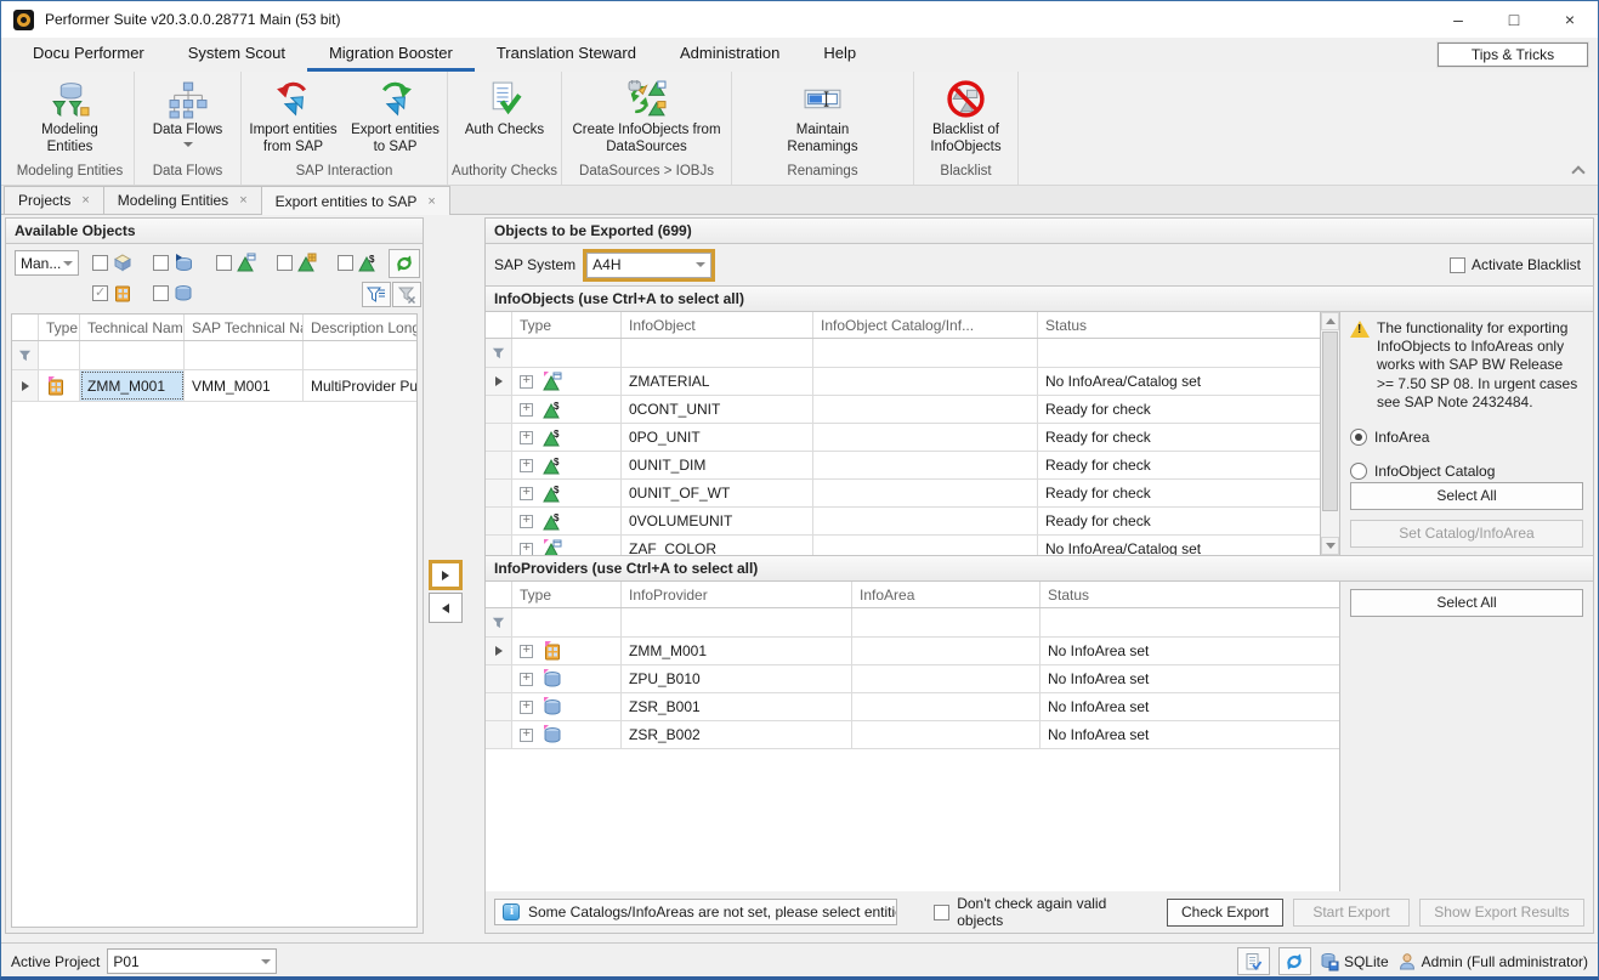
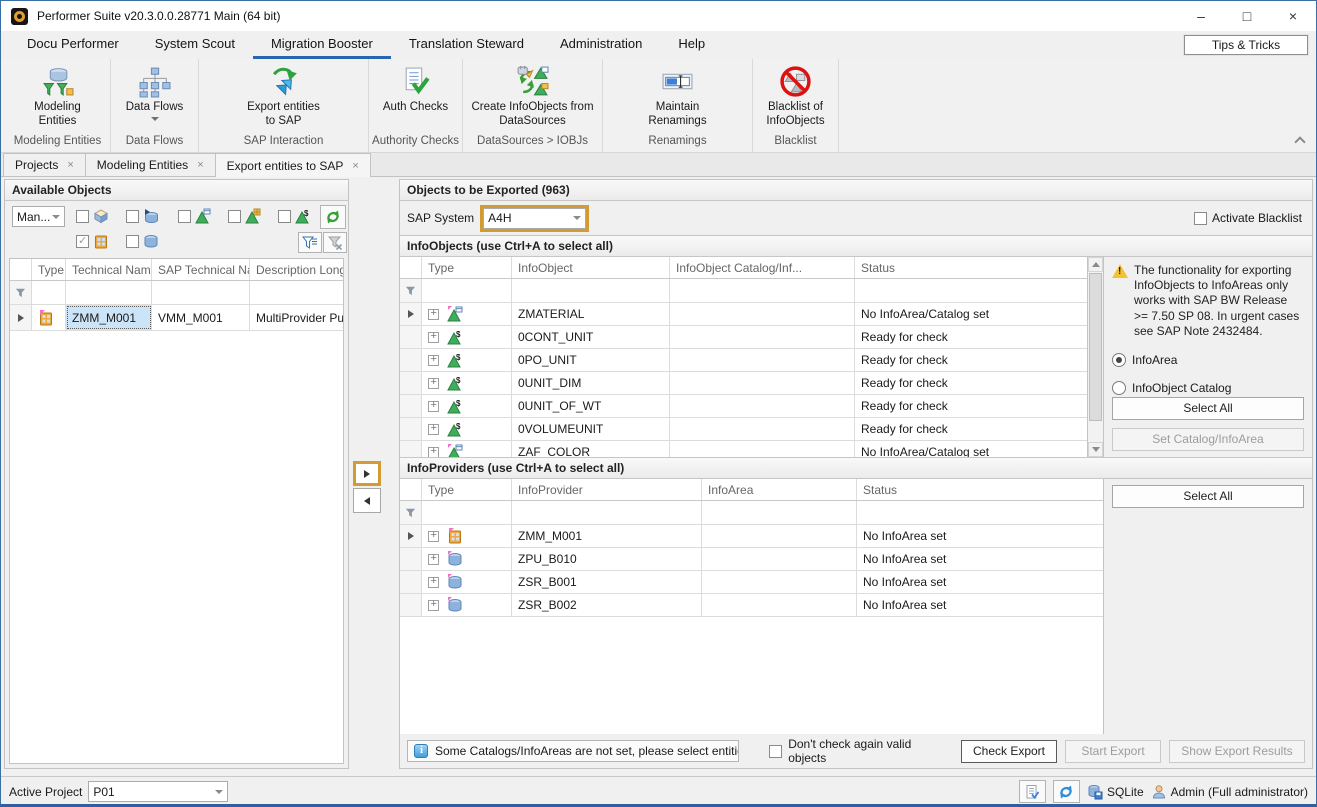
- Performer Suite v20.3.0.0.28771 Main (53 bit)
+ Performer Suite v20.3.0.0.28771 Main (64 bit)
  –
  □
  ×
  Docu Performer
  System Scout
  Migration Booster
  Translation Steward
  Administration
  Help
  Tips & Tricks
  Modeling Entities
  Modeling Entities
  Data Flows
  Data Flows
- Import entities from SAP
  Export entities to SAP
  SAP Interaction
  Auth Checks
  Authority Checks
  Create InfoObjects from DataSources
  DataSources > IOBJs
  Maintain Renamings
  Renamings
  Blacklist of InfoObjects
  Blacklist
  Projects
  ×
  Modeling Entities
  ×
  Export entities to SAP
  ×
  Available Objects
  Man...
  $
  Type
  Technical Nam
  SAP Technical N
  Description Long
  ZMM_M001
  VMM_M001
  MultiProvider Pu
- Objects to be Exported (699)
+ Objects to be Exported (963)
  SAP System
  A4H
  Activate Blacklist
  InfoObjects (use Ctrl+A to select all)
  Type
  InfoObject
  InfoObject Catalog/Inf...
  Status
  ZMATERIAL
  No InfoArea/Catalog set
  $
  0CONT_UNIT
  Ready for check
  $
  0PO_UNIT
  Ready for check
  $
  0UNIT_DIM
  Ready for check
  $
  0UNIT_OF_WT
  Ready for check
  $
  0VOLUMEUNIT
  Ready for check
  ZAF_COLOR
  No InfoArea/Catalog set
  The functionality for exporting InfoObjects to InfoAreas only works with SAP BW Release >= 7.50 SP 08. In urgent cases see SAP Note 2432484.
  InfoArea
  InfoObject Catalog
  Select All
  Set Catalog/InfoArea
  InfoProviders (use Ctrl+A to select all)
  Type
  InfoProvider
  InfoArea
  Status
  ZMM_M001
  No InfoArea set
  ZPU_B010
  No InfoArea set
  ZSR_B001
  No InfoArea set
  ZSR_B002
  No InfoArea set
  Select All
  Some Catalogs/InfoAreas are not set, please select entiti
  Don't check again valid objects
  Check Export
  Start Export
  Show Export Results
  Active Project
  P01
  SQLite
  Admin (Full administrator)
